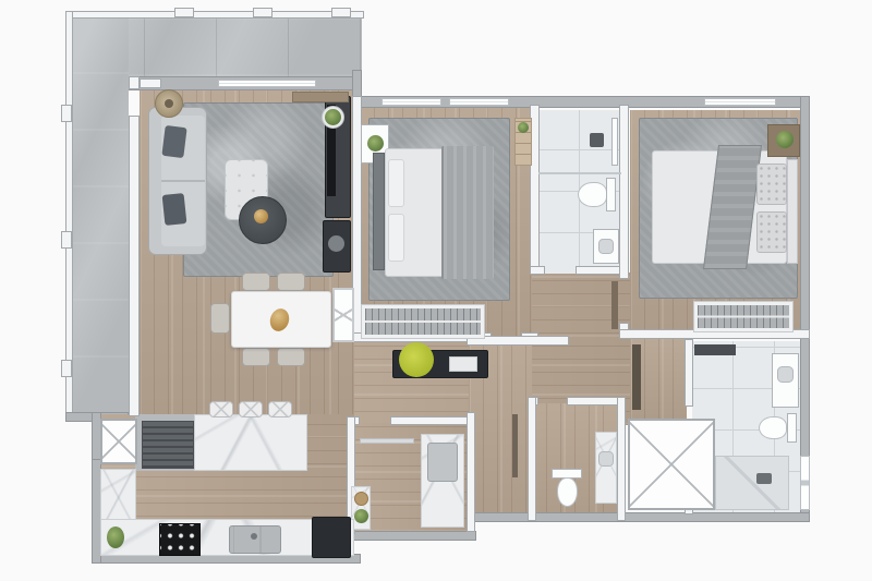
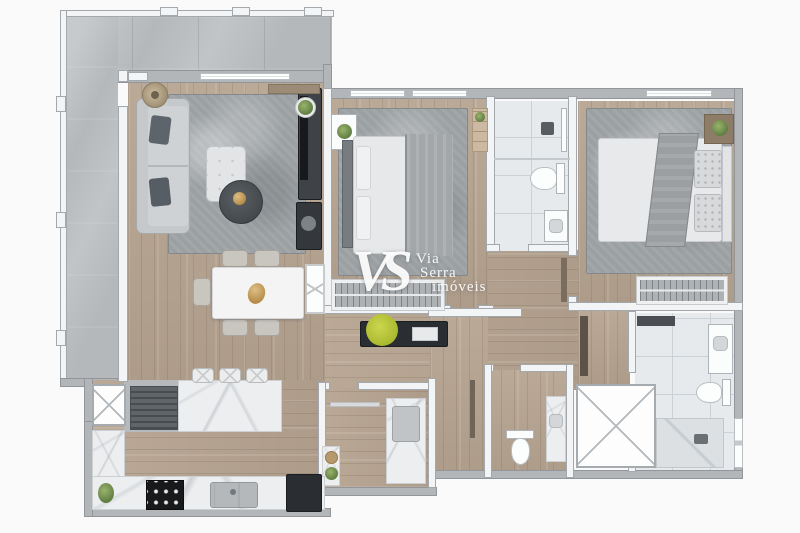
+ VS
+ Via
+ Serra
+ imóveis
